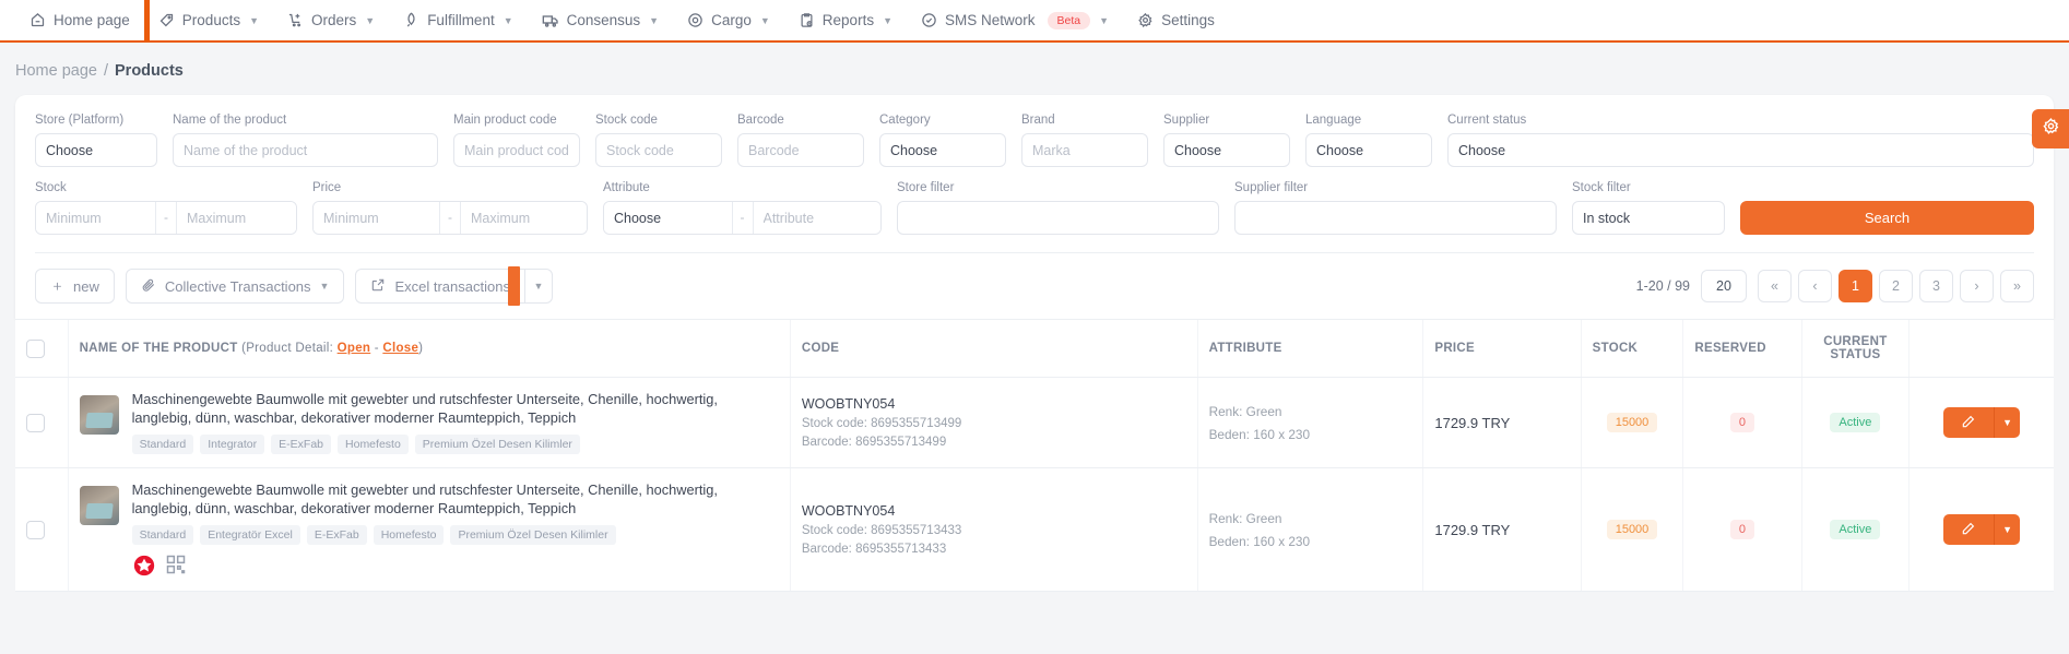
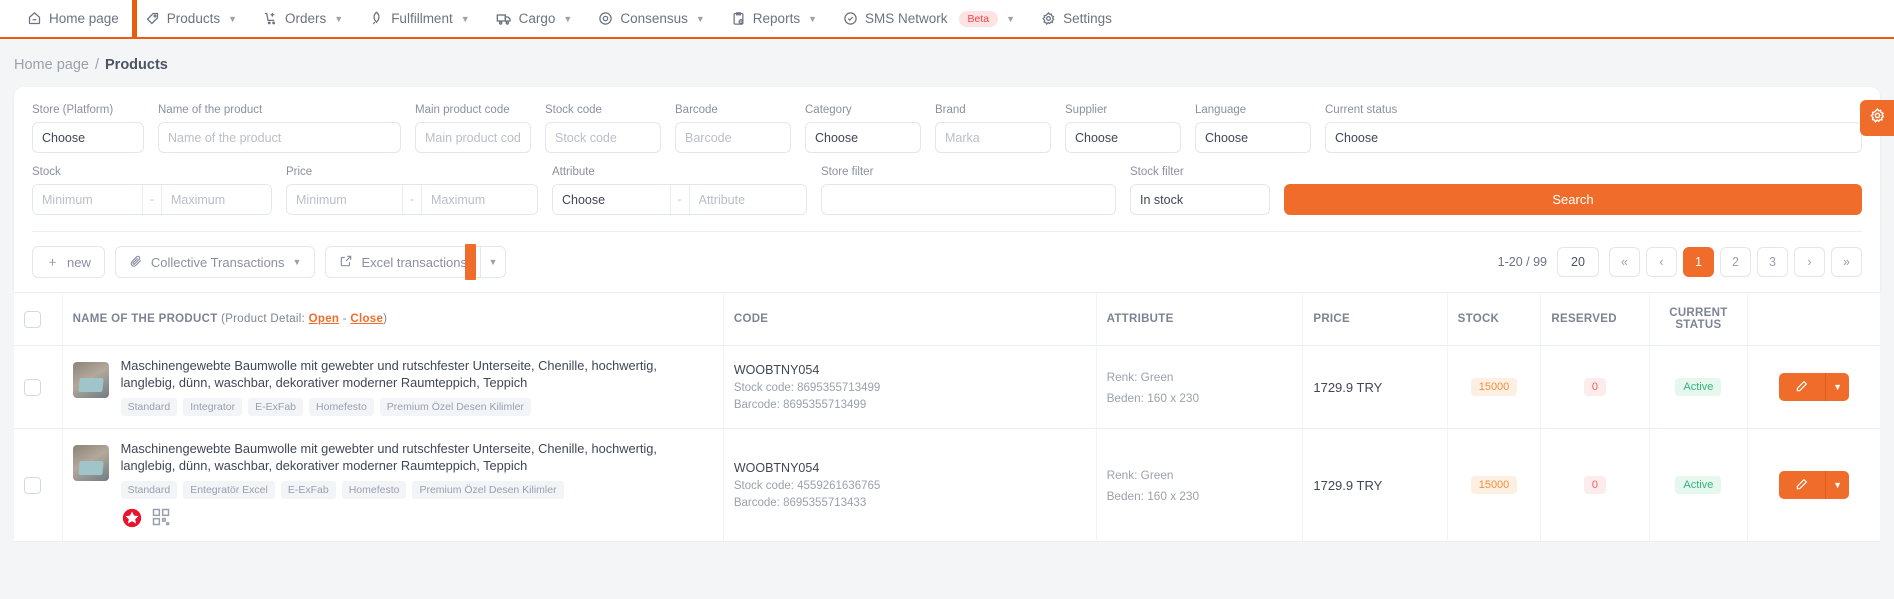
  Home page
  Products
  ▼
  Orders
  ▼
  Fulfillment
  ▼
- Consensus
+ Cargo
  ▼
- Cargo
+ Consensus
  ▼
  Reports
  ▼
  SMS Network
  Beta
  ▼
  Settings
  Home page
  /
  Products
  Store (Platform)
  Choose
  Name of the product
  Name of the product
  Main product code
  Main product cod
  Stock code
  Stock code
  Barcode
  Barcode
  Category
  Choose
  Brand
  Marka
  Supplier
  Choose
  Language
  Choose
  Current status
  Choose
  Stock
  Minimum
  -
  Maximum
  Price
  Minimum
  -
  Maximum
  Attribute
  Choose
  -
  Attribute
  Store filter
- Supplier filter
  Stock filter
  In stock
  Search
  ＋
  new
  Collective Transactions
  ▼
  Excel transactions
  ▼
  1-20 / 99
  20
  «
  ‹
  1
  2
  3
  ›
  »
  	NAME OF THE PRODUCT (Product Detail: Open - Close)	CODE	ATTRIBUTE	PRICE	STOCK	RESERVED	CURRENT STATUS
  	Maschinengewebte Baumwolle mit gewebter und rutschfester Unterseite, Chenille, hochwertig, langlebig, dünn, waschbar, dekorativer moderner Raumteppich, Teppich Standard Integrator E-ExFab Homefesto Premium Özel Desen Kilimler	WOOBTNY054 Stock code: 8695355713499 Barcode: 8695355713499	Renk: Green Beden: 160 x 230	1729.9 TRY	15000	0	Active	▼
- 	Maschinengewebte Baumwolle mit gewebter und rutschfester Unterseite, Chenille, hochwertig, langlebig, dünn, waschbar, dekorativer moderner Raumteppich, Teppich Standard Entegratör Excel E-ExFab Homefesto Premium Özel Desen Kilimler	WOOBTNY054 Stock code: 8695355713433 Barcode: 8695355713433	Renk: Green Beden: 160 x 230	1729.9 TRY	15000	0	Active	▼
+ 	Maschinengewebte Baumwolle mit gewebter und rutschfester Unterseite, Chenille, hochwertig, langlebig, dünn, waschbar, dekorativer moderner Raumteppich, Teppich Standard Entegratör Excel E-ExFab Homefesto Premium Özel Desen Kilimler	WOOBTNY054 Stock code: 4559261636765 Barcode: 8695355713433	Renk: Green Beden: 160 x 230	1729.9 TRY	15000	0	Active	▼
